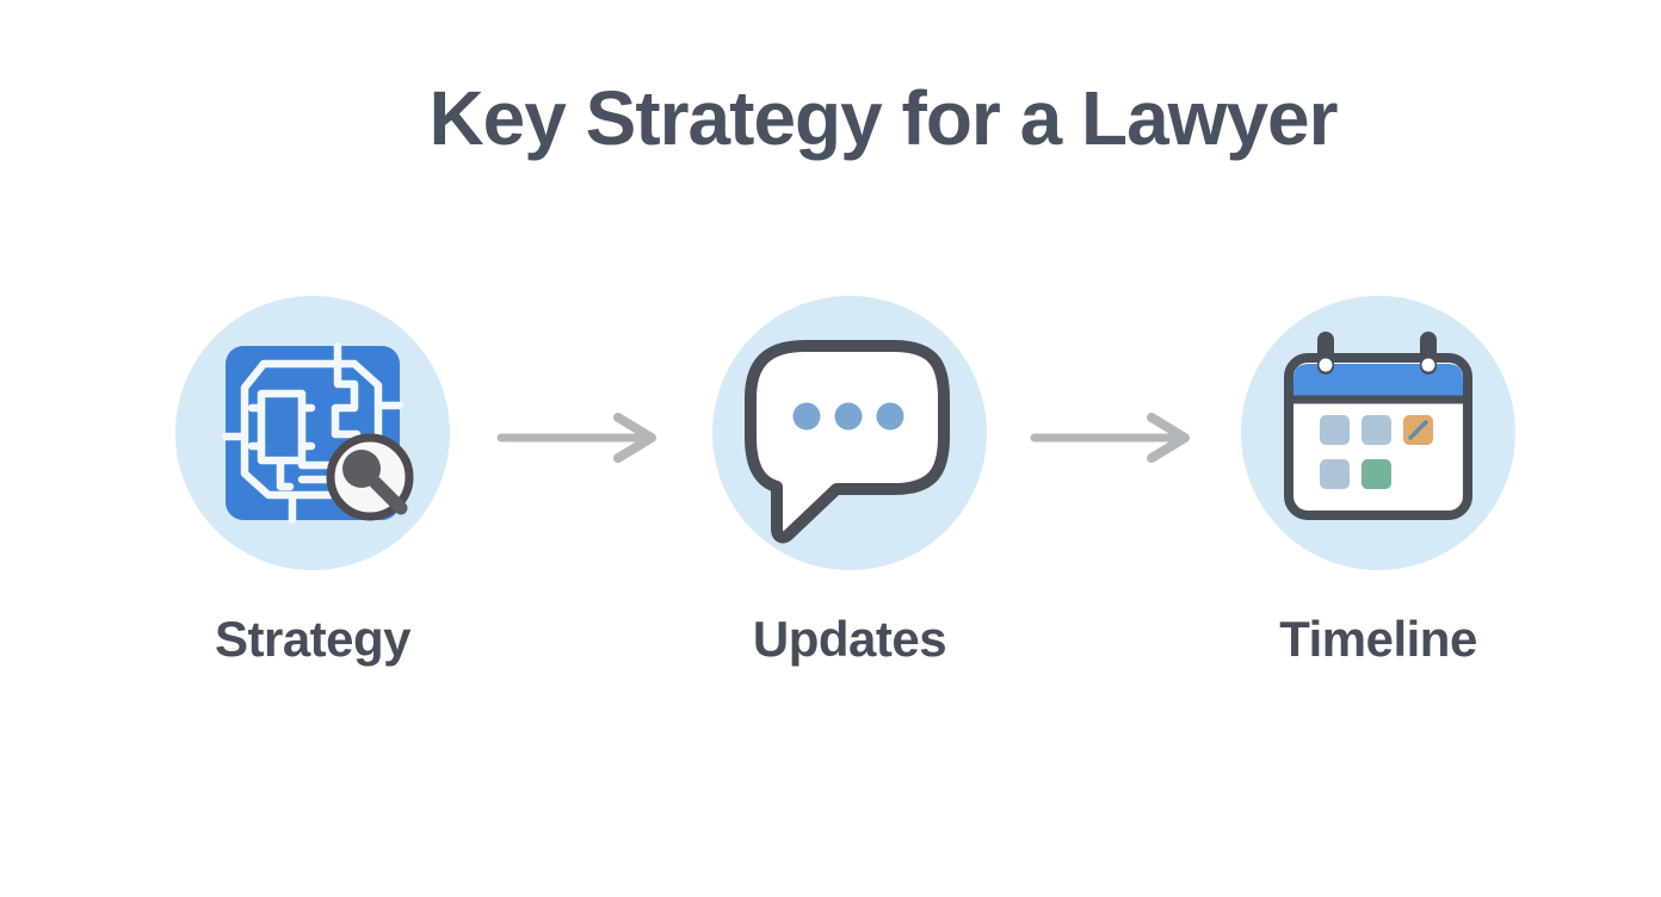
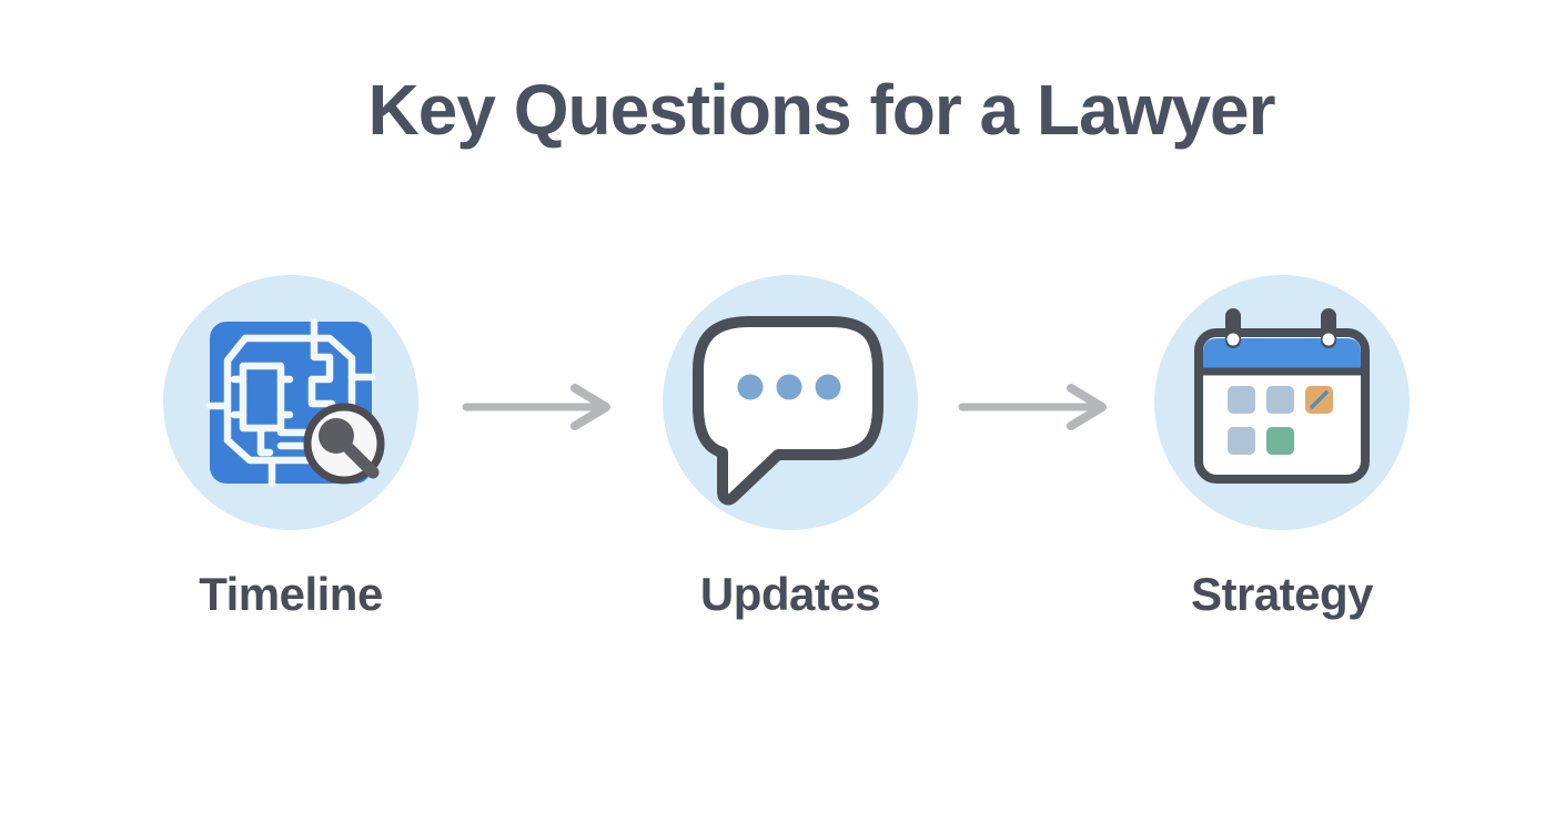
- Key Strategy for a Lawyer
+ Key Questions for a Lawyer
- Strategy
+ Timeline
  Updates
- Timeline
+ Strategy
